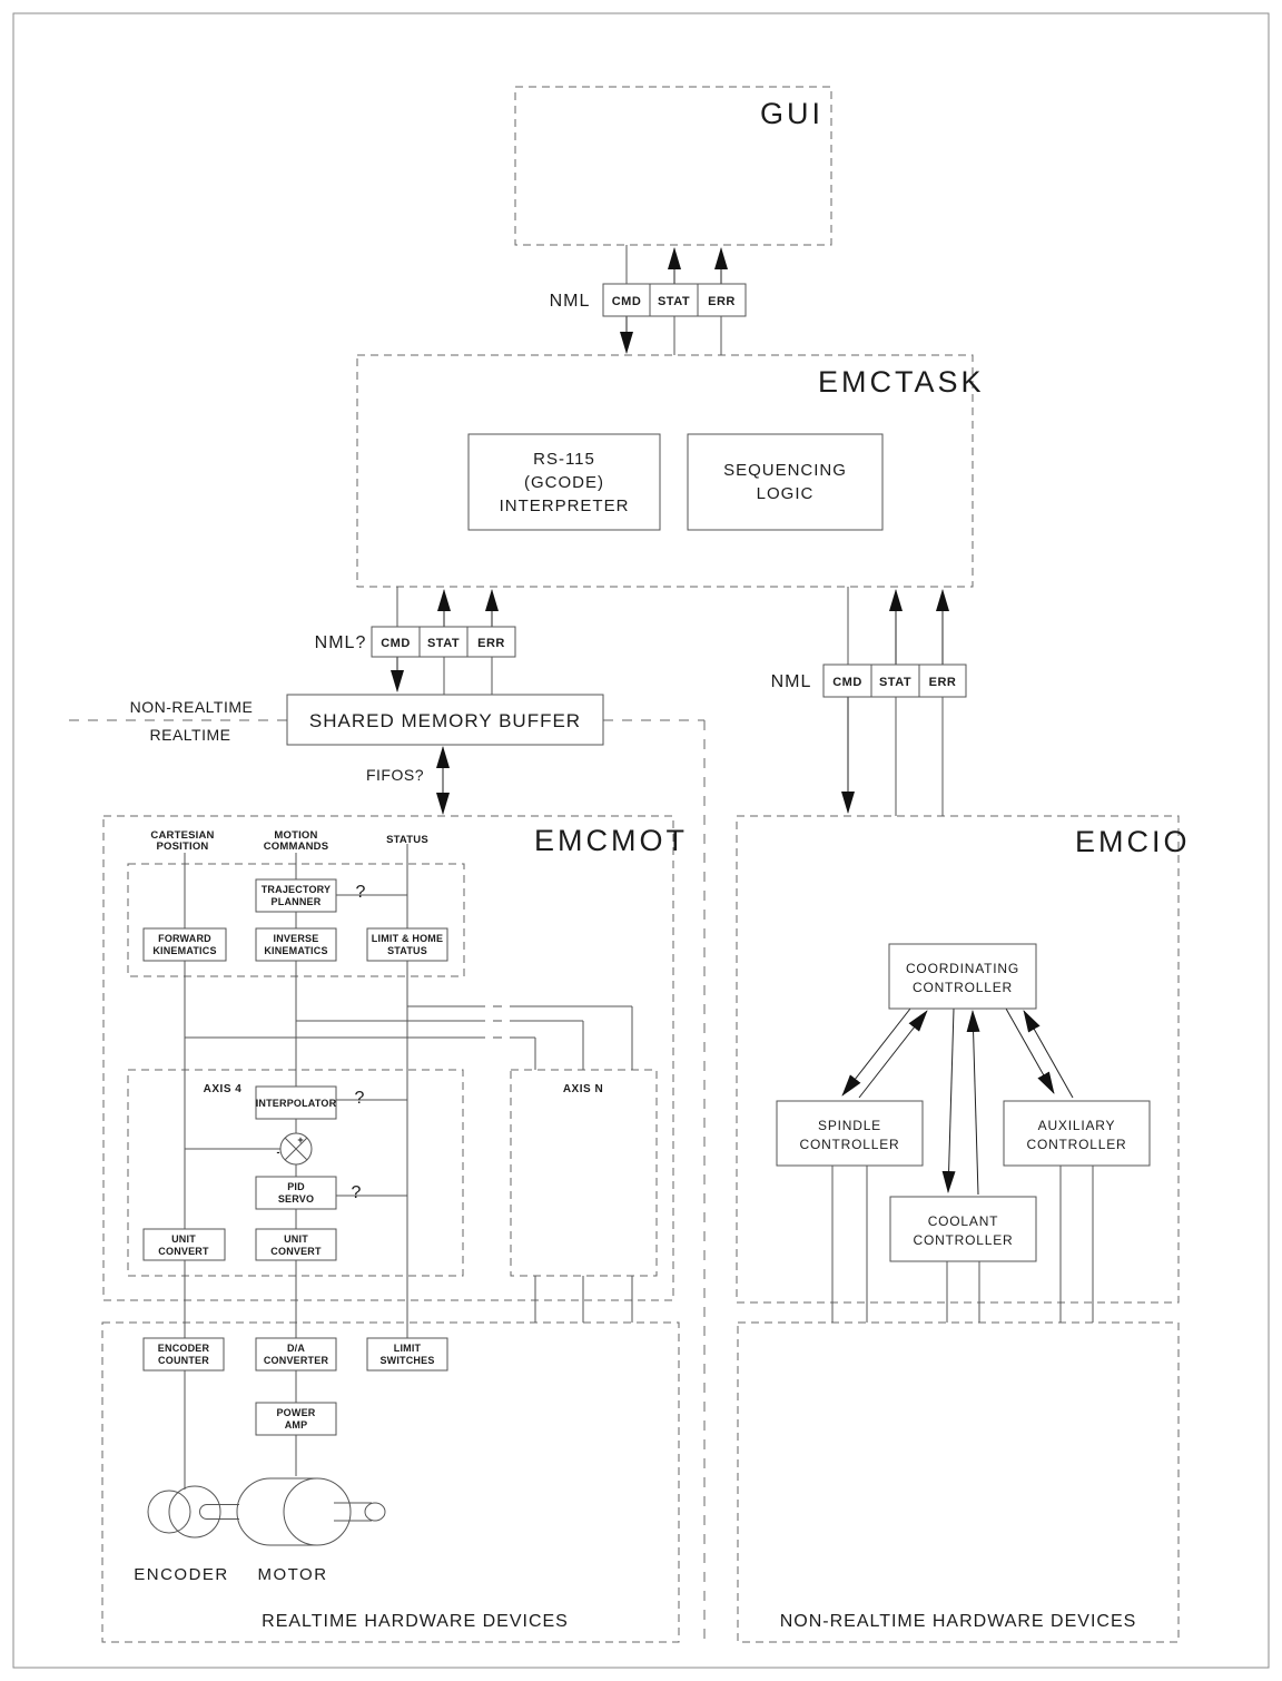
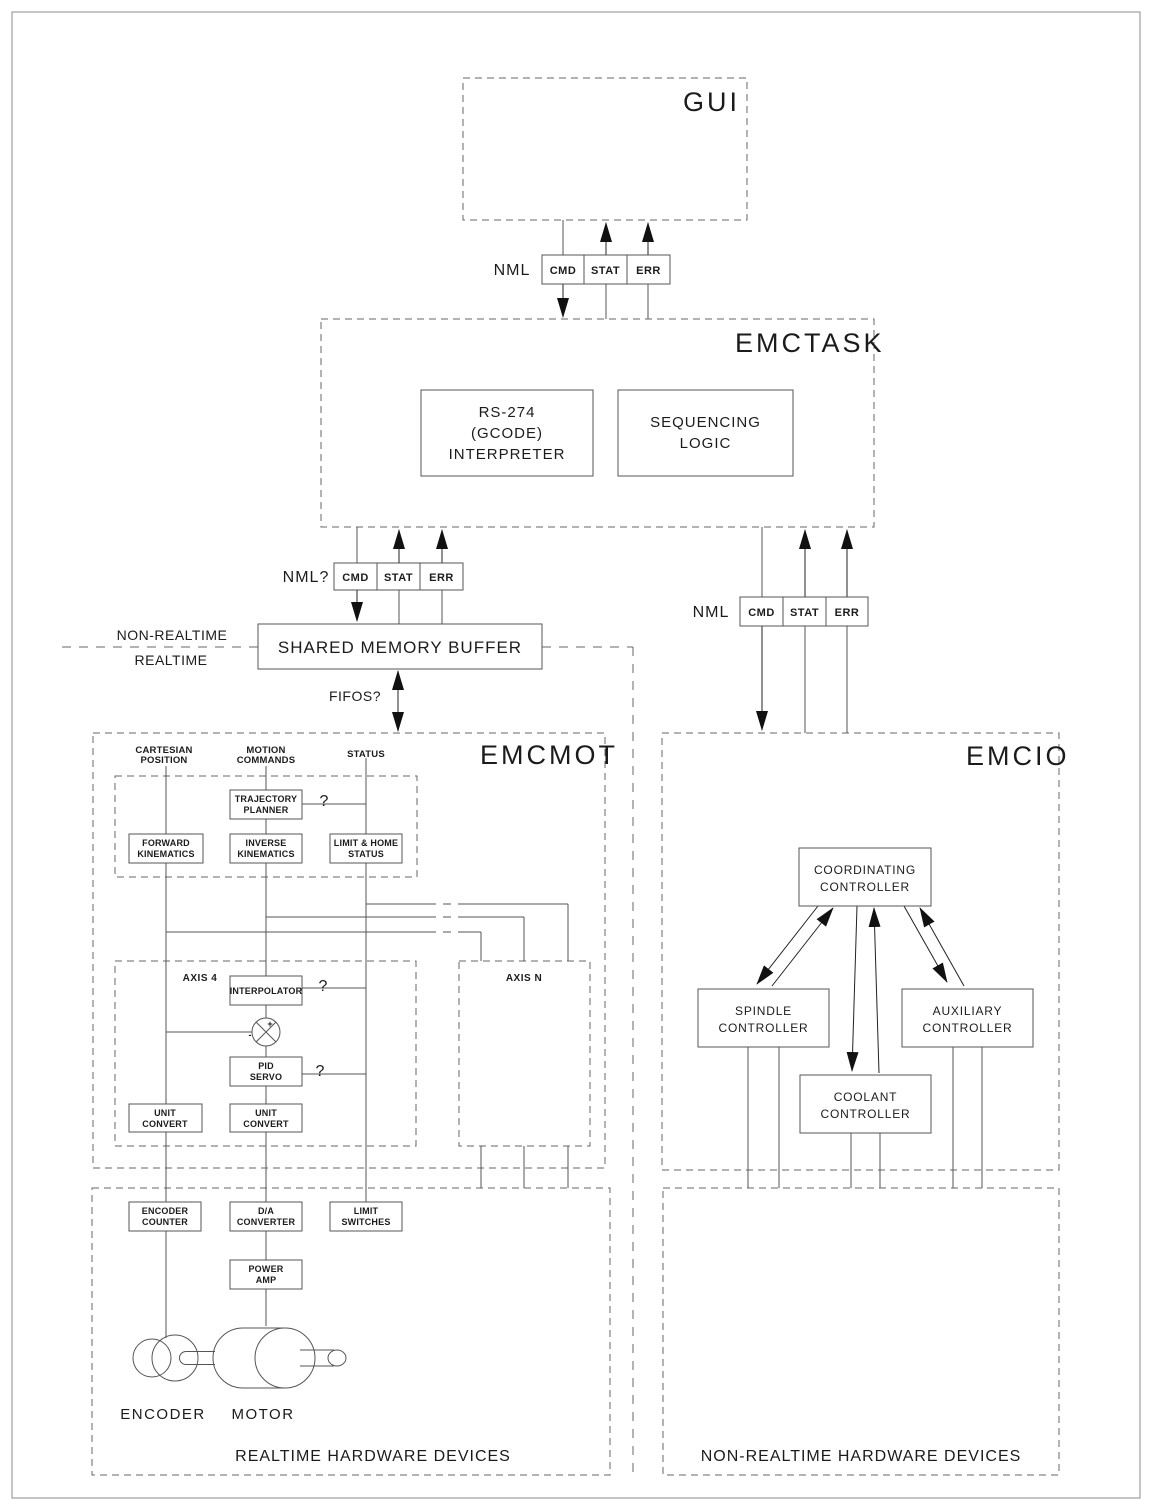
  +
  -
  GUI
  EMCTASK
  EMCMOT
  EMCIO
  NML
  CMD
  STAT
  ERR
  NML?
  CMD
  STAT
  ERR
  NML
  CMD
  STAT
  ERR
- RS-115
+ RS-274
  (GCODE)
  INTERPRETER
  SEQUENCING
  LOGIC
  SHARED MEMORY BUFFER
  NON-REALTIME
  REALTIME
  FIFOS?
  CARTESIAN
  POSITION
  MOTION
  COMMANDS
  STATUS
  TRAJECTORY
  PLANNER
  FORWARD
  KINEMATICS
  INVERSE
  KINEMATICS
  LIMIT & HOME
  STATUS
  AXIS 4
  AXIS N
  INTERPOLATOR
  PID
  SERVO
  UNIT
  CONVERT
  UNIT
  CONVERT
  ?
  ?
  ?
  COORDINATING
  CONTROLLER
  SPINDLE
  CONTROLLER
  AUXILIARY
  CONTROLLER
  COOLANT
  CONTROLLER
  ENCODER
  COUNTER
  D/A
  CONVERTER
  LIMIT
  SWITCHES
  POWER
  AMP
  ENCODER
  MOTOR
  REALTIME HARDWARE DEVICES
  NON-REALTIME HARDWARE DEVICES
